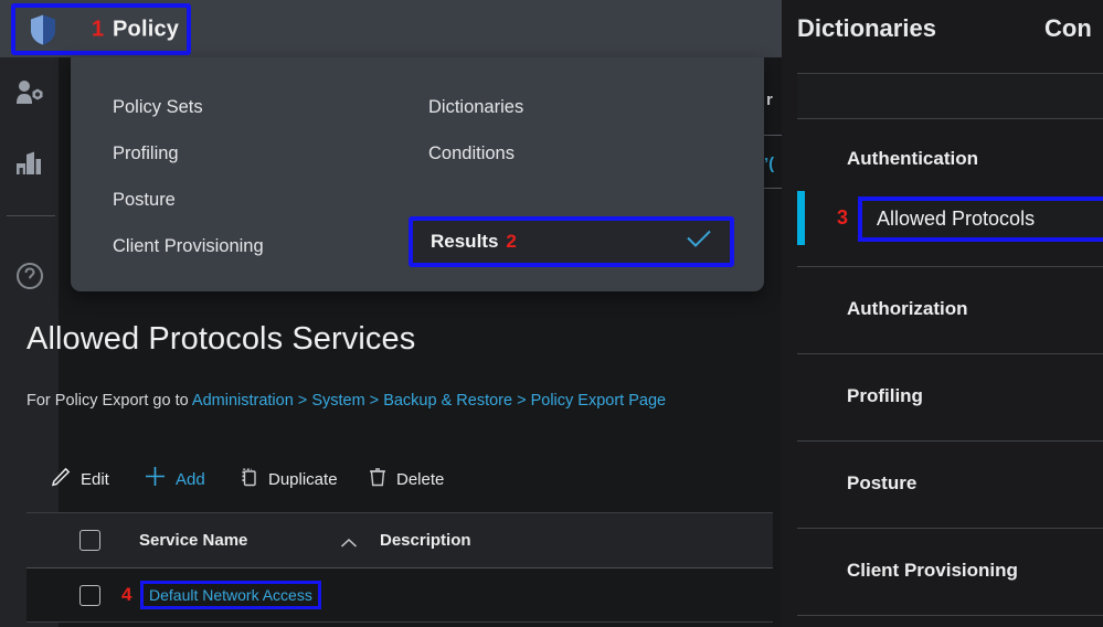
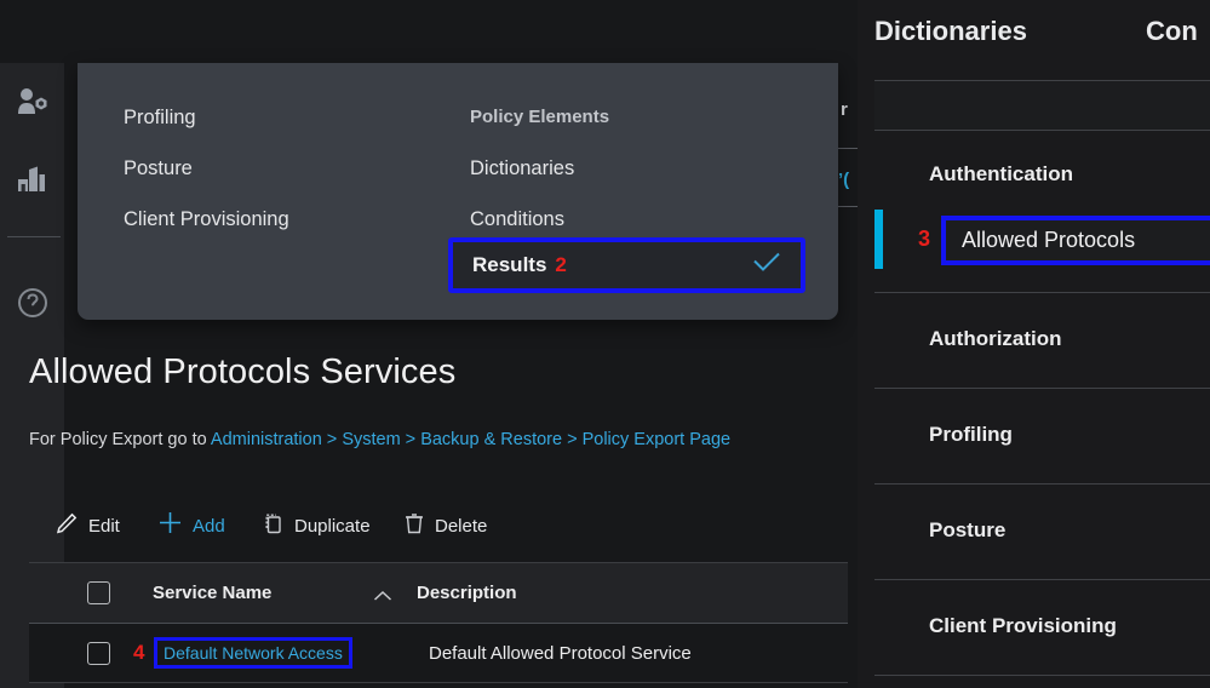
- 1
- Policy
  Allowed Protocols Services
  For Policy Export go to Administration > System > Backup & Restore > Policy Export Page
  Edit
  Add
  Duplicate
  Delete
  Service Name
  Description
  4
  Default Network Access
+ Default Allowed Protocol Service
  r
  ’(
- Policy Sets
  Profiling
  Posture
  Client Provisioning
+ Policy Elements
  Dictionaries
  Conditions
  Results
  2
  Dictionaries
  Con
  Authentication
  3
  Allowed Protocols
  Authorization
  Profiling
  Posture
  Client Provisioning
